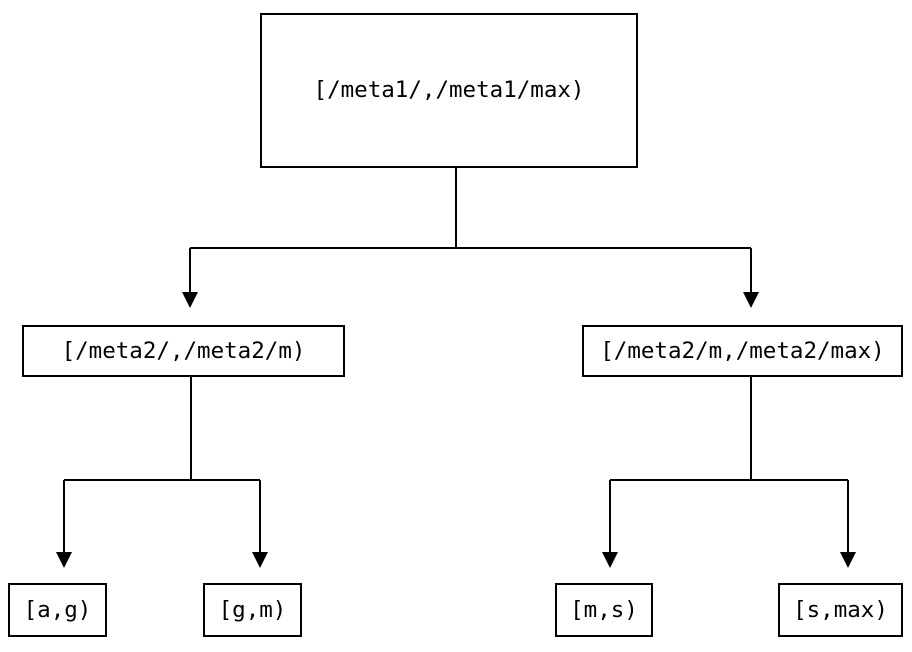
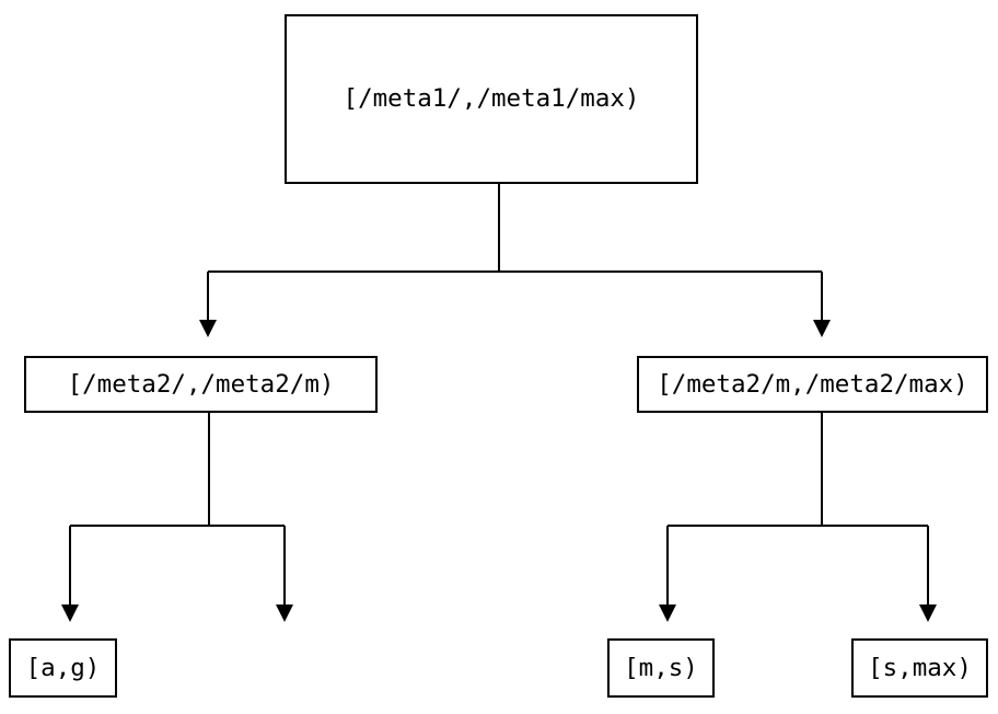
  [/meta1/,/meta1/max)
  [/meta2/,/meta2/m)
  [/meta2/m,/meta2/max)
  [a,g)
- [g,m)
  [m,s)
  [s,max)
